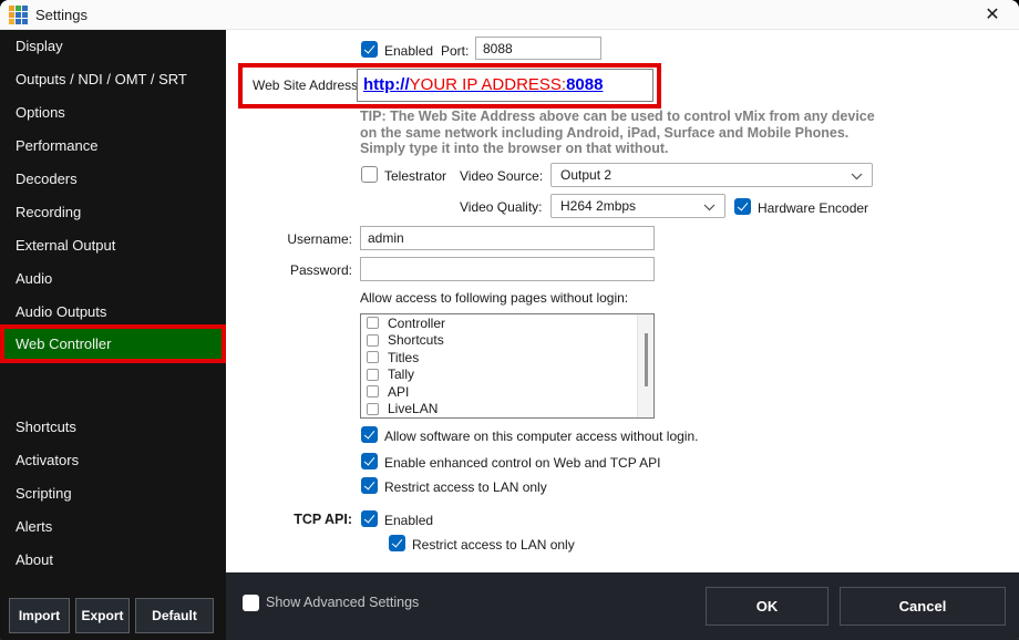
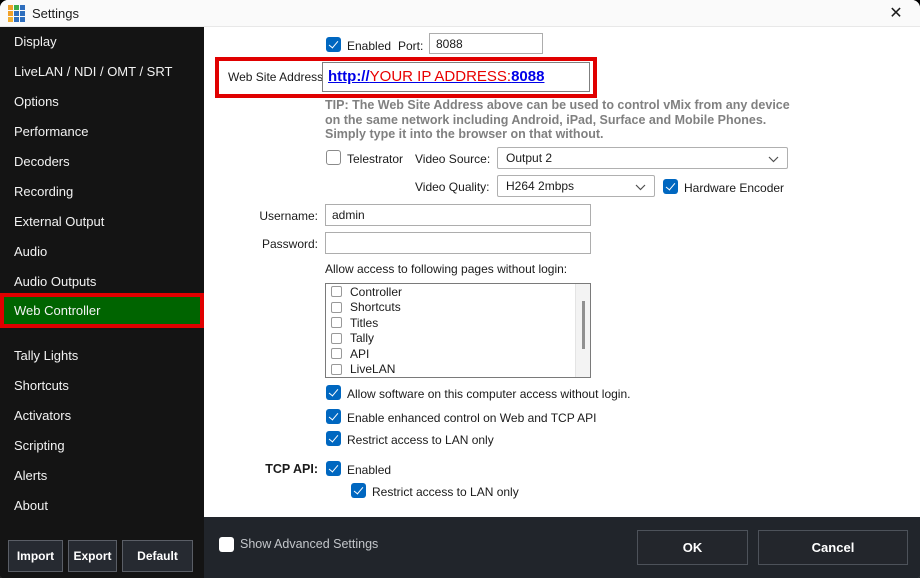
  Settings
  ✕
  Display
- Outputs / NDI / OMT / SRT
+ LiveLAN / NDI / OMT / SRT
  Options
  Performance
  Decoders
  Recording
  External Output
  Audio
  Audio Outputs
  Web Controller
+ Tally Lights
  Shortcuts
  Activators
  Scripting
  Alerts
  About
  Enabled
  Port:
  8088
  Web Site Address
  http://YOUR IP ADDRESS:8088
  TIP: The Web Site Address above can be used to control vMix from any device
  on the same network including Android, iPad, Surface and Mobile Phones.
  Simply type it into the browser on that without.
  Telestrator
  Video Source:
  Output 2
  Video Quality:
  H264 2mbps
  Hardware Encoder
  Username:
  admin
  Password:
  Allow access to following pages without login:
  Controller
  Shortcuts
  Titles
  Tally
  API
  LiveLAN
  Allow software on this computer access without login.
  Enable enhanced control on Web and TCP API
  Restrict access to LAN only
  TCP API:
  Enabled
  Restrict access to LAN only
  Import
  Export
  Default
  Show Advanced Settings
  OK
  Cancel
